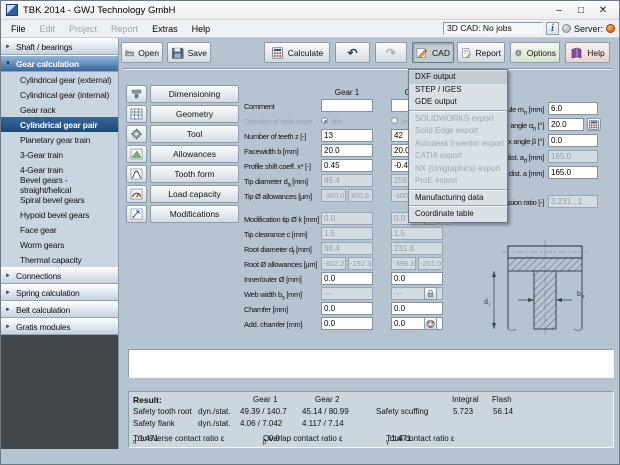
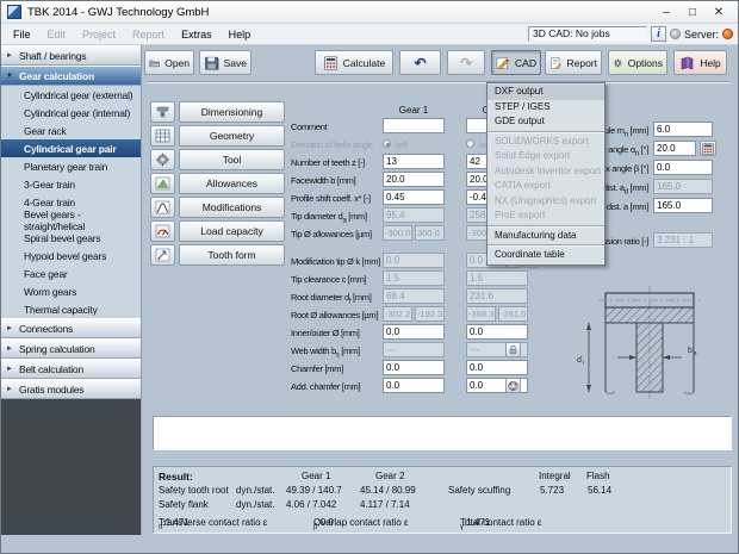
  TBK 2014 - GWJ Technology GmbH
  –
  □
  ✕
  File
  Edit
  Project
  Report
  Extras
  Help
  3D CAD: No jobs
  i
  Server:
  Shaft / bearings
  Gear calculation
  Cylindrical gear (external)
  Cylindrical gear (internal)
  Gear rack
  Cylindrical gear pair
  Planetary gear train
  3-Gear train
  4-Gear train
  Bevel gears - straight/helical
  Spiral bevel gears
  Hypoid bevel gears
  Face gear
  Worm gears
  Thermal capacity
  Connections
  Spring calculation
  Belt calculation
  Gratis modules
  Open
  Save
  Calculate
  ↶
  ↷
  CAD
  Report
  Options
  Help
  Dimensioning
  Geometry
  Tool
  Allowances
- Tooth form
+ Modifications
  Load capacity
- Modifications
+ Tooth form
  Gear 1
  Comment
  Direction of helix angle
  left
  Number of teeth z [-]
  13
  42
  Facewidth b [mm]
  20.0
  20.
  Profile shift coeff. x* [-]
  0.45
  -0.4
  Tip diameter d [mm]
  95.4
  Tip Ø allowances [µm]
  -300.0
  300.0
  Modification tip Ø k [mm]
  0.0
  0.0
  Tip clearance c [mm]
  1.5
  1.5
  Root diameter d [mm]
  68.4
  231.6
  Root Ø allowances [µm]
  -302.2
  -192.3
  -398.3
  -261.0
  Inner/outer Ø [mm]
  0.0
  0.0
  Web width b [mm]
  ---
  ---
  Chamfer [mm]
  0.0
  0.0
  Add. chamfer [mm]
  0.0
  0.0
  6.0
  20.0
  x angle β [°]
  0.0
  165.0
  165.0
  3.231 : 1
  Result:
  Gear 1
  Gear 2
  Integral
  Flash
  Safety tooth root
  dyn./stat.
  49.39 / 140.7
  45.14 / 80.99
  Safety scuffing
  5.723
  56.14
  Safety flank
  dyn./stat.
  4.06 / 7.042
  4.117 / 7.14
  Transverse contact ratio ε
  :
  1.471
  Overlap contact ratio ε
  :
  0.0
  Total contact ratio ε
  :
  1.471
  DXF output
  STEP / IGES
  GDE output
  SOLIDWORKS export
  Solid Edge export
  Autodesk Inventor export
  CATIA export
  NX (Unigraphics) export
  ProE export
  Manufacturing data
  Coordinate table
